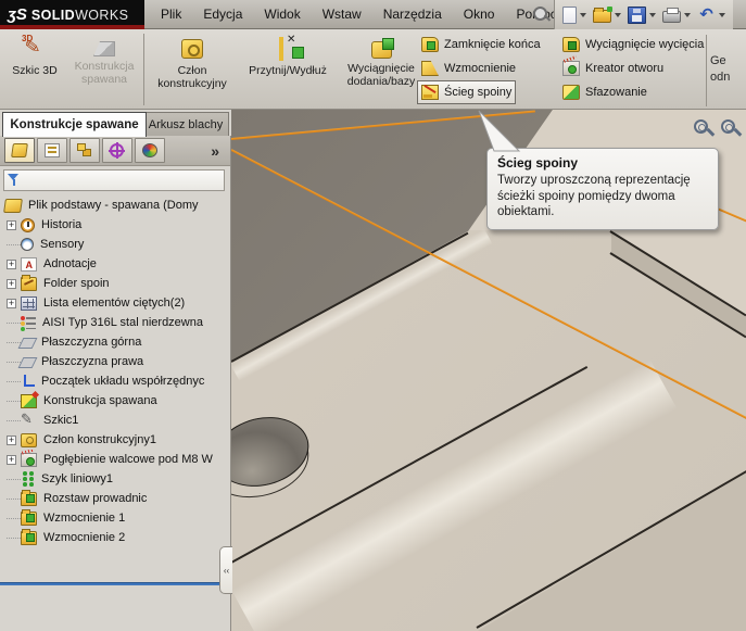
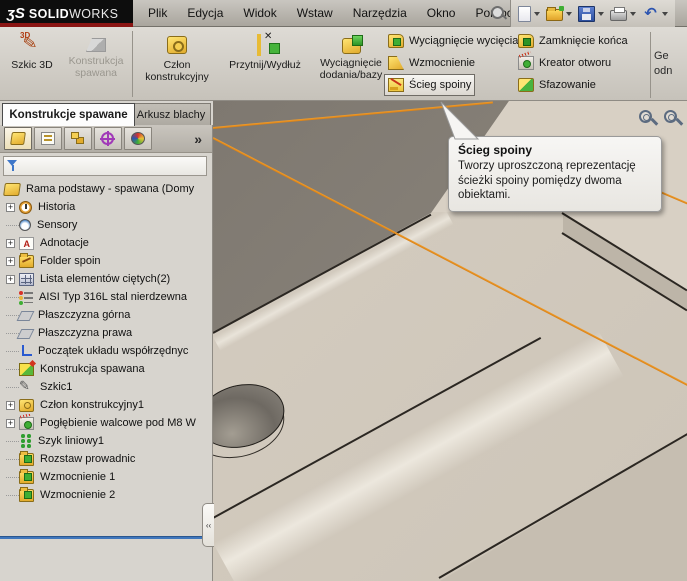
  ʒS
  SOLID
  WORKS
  Plik
  Edycja
  Widok
  Wstaw
  Narzędzia
  Okno
  ↶
  Szkic 3D
  Konstrukcja spawana
  Człon konstrukcyjny
  Przytnij/Wydłuż
  Wyciągnięcie dodania/bazy
- Zamknięcie końca
+ Wyciągnięcie wycięcia
  Wzmocnienie
  Ścieg spoiny
- Wyciągnięcie wycięcia
+ Zamknięcie końca
  Kreator otworu
  Sfazowanie
  Ge
  odn
  Arkusz blachy
  Konstrukcje spawane
  »
- Plik podstawy - spawana (Domy
+ Rama podstawy - spawana (Domy
  +
  Historia
  Sensory
  +
  Adnotacje
  +
  Folder spoin
  +
  Lista elementów ciętych(2)
  AISI Typ 316L stal nierdzewna
  Płaszczyzna górna
  Płaszczyzna prawa
  Początek układu współrzędnyc
  Konstrukcja spawana
  Szkic1
  +
  Człon konstrukcyjny1
  +
  Pogłębienie walcowe pod M8 W
  Szyk liniowy1
  Rozstaw prowadnic
  Wzmocnienie 1
  Wzmocnienie 2
  ‹‹
  Ścieg spoiny
  Tworzy uproszczoną reprezentację ścieżki spoiny pomiędzy dwoma obiektami.
